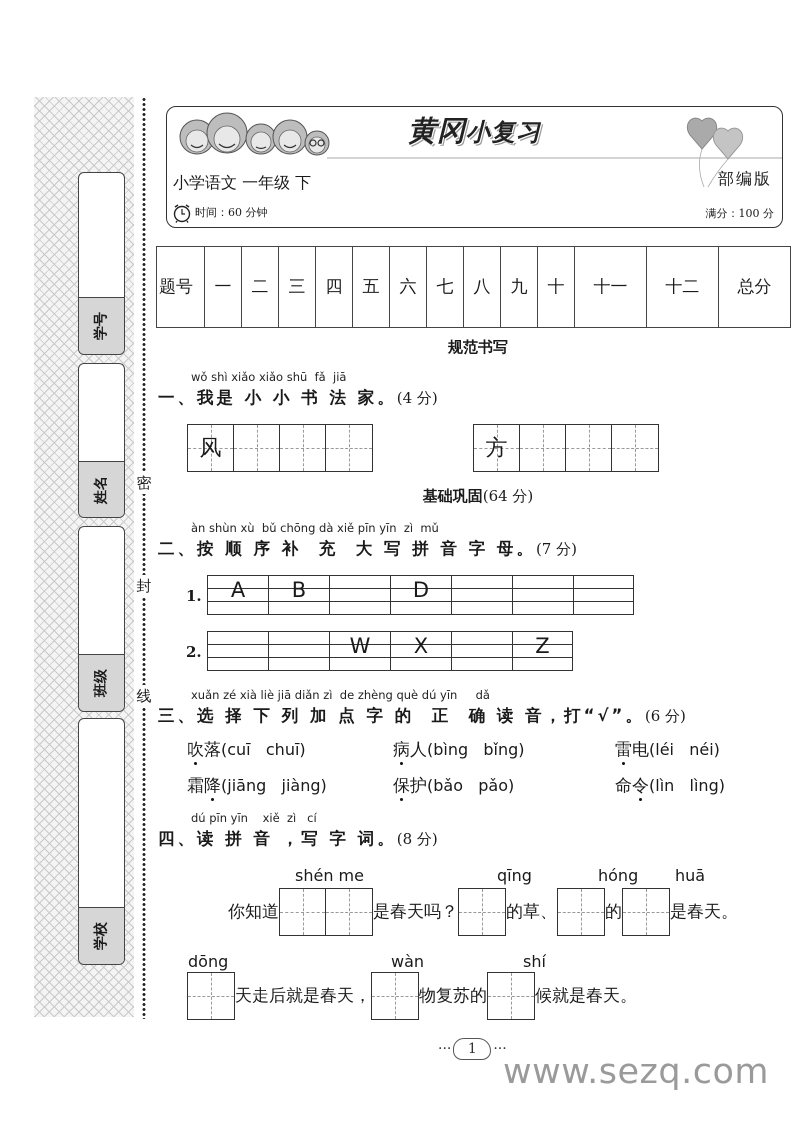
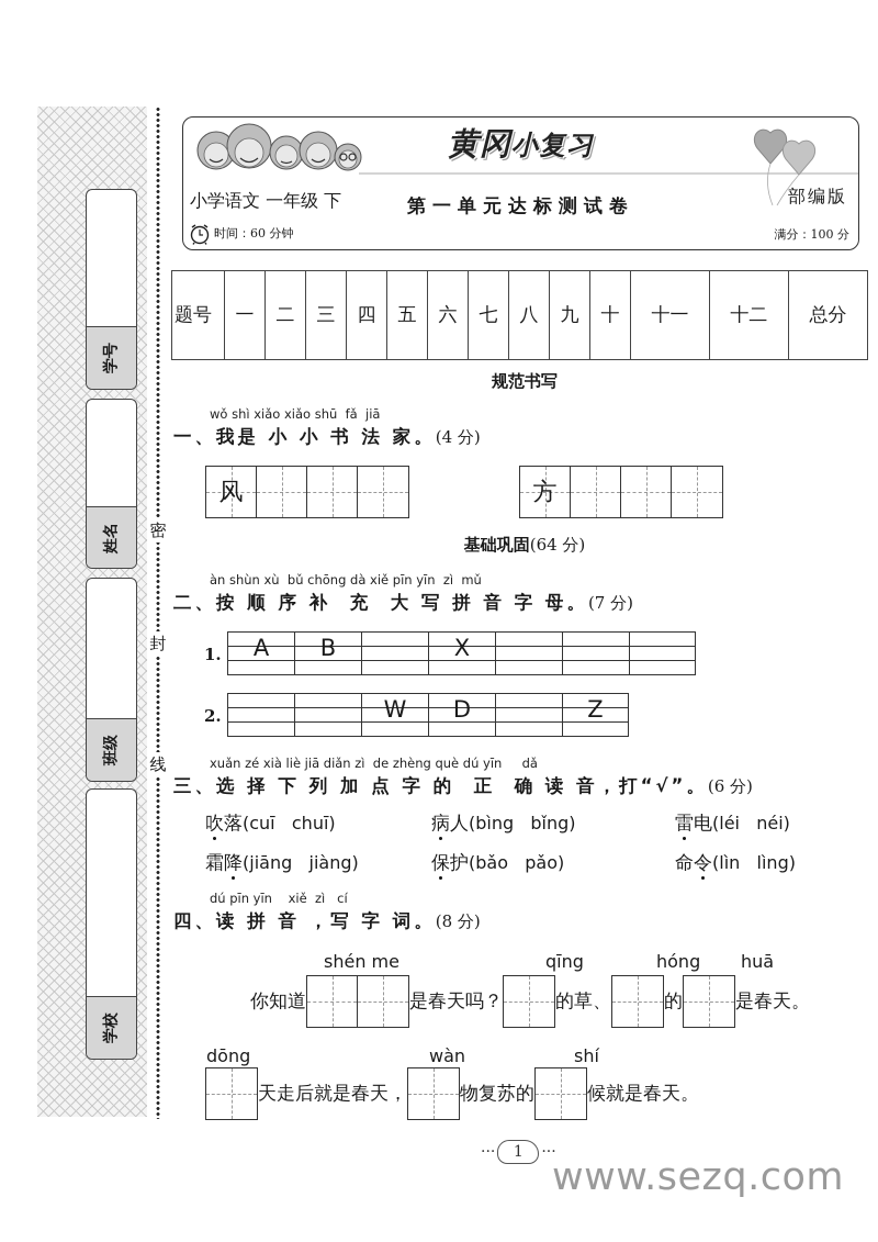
  密
  封
  线
  黄冈小复习
  小学语文 一年级 下
+ 第一单元达标测试卷
  部编版
  时间：60 分钟
  满分：100 分
  题号	一	二	三	四	五	六	七	八	九	十	十一	十二	总分
  规范书写
  wǒ shì xiǎo xiǎo shū fǎ jiā
  一、我是 小 小 书 法 家。(4 分)
  风
  方
  基础巩固(64 分)
  àn shùn xù bǔ chōng dà xiě pīn yīn zì mǔ
  二、按 顺 序 补 充 大 写 拼 音 字 母。(7 分)
  1.
  A
  B
- D
+ X
  2.
  W
- X
+ D
  Z
  xuǎn zé xià liè jiā diǎn zì de zhèng què dú yīn dǎ
  三、选 择 下 列 加 点 字 的 正 确 读 音，打“√”。(6 分)
  吹落(cuī chuī)
  病人(bìng bǐng)
  雷电(léi néi)
  霜降(jiāng jiàng)
  保护(bǎo pǎo)
  命令(lìn lìng)
  dú pīn yīn xiě zì cí
  四、读 拼 音 ，写 字 词。(8 分)
  shén me
  qīng
  hóng
  huā
  你知道
  是春天吗？
  的草、
  的
  是春天。
  dōng
  wàn
  shí
  天走后就是春天，
  物复苏的
  候就是春天。
  ···
  1
  ···
  www.sezq.com
